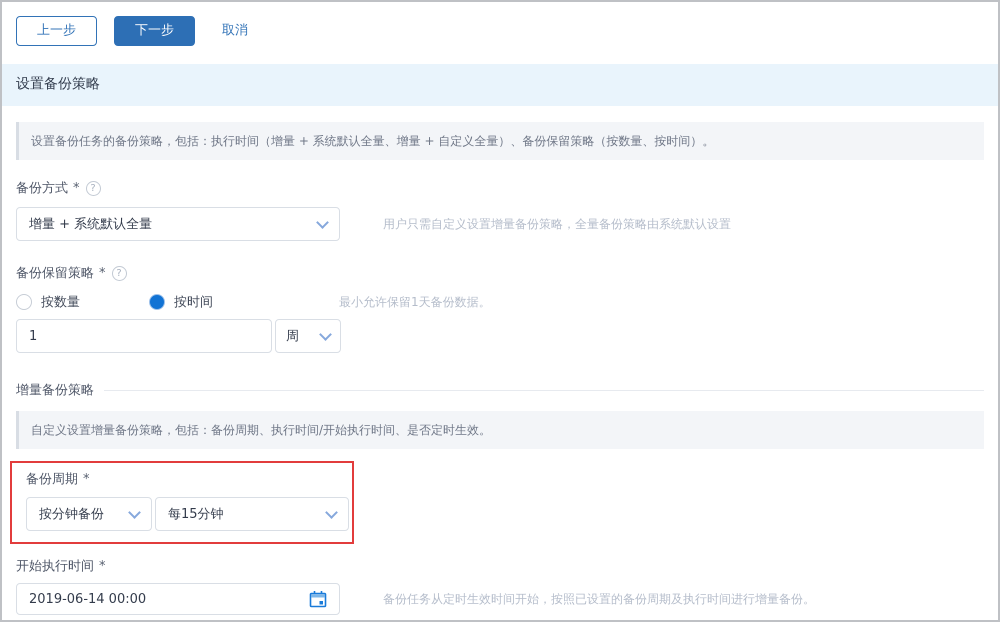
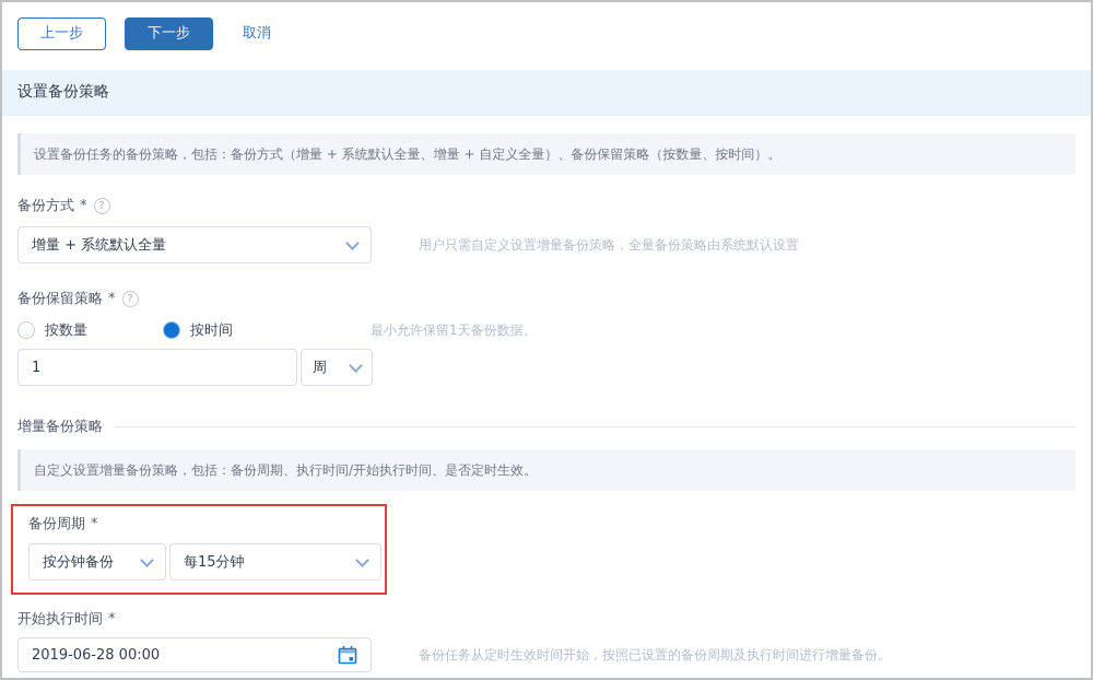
  上一步
  下一步
  取消
  设置备份策略
- 设置备份任务的备份策略，包括：执行时间（增量 + 系统默认全量、增量 + 自定义全量）、备份保留策略（按数量、按时间）。
+ 设置备份任务的备份策略，包括：备份方式（增量 + 系统默认全量、增量 + 自定义全量）、备份保留策略（按数量、按时间）。
  备份方式
  *
  ?
  增量 + 系统默认全量
  用户只需自定义设置增量备份策略，全量备份策略由系统默认设置
  备份保留策略
  *
  ?
  按数量
  按时间
  最小允许保留1天备份数据。
  1
  周
  增量备份策略
  自定义设置增量备份策略，包括：备份周期、执行时间/开始执行时间、是否定时生效。
  备份周期
  *
  按分钟备份
  每15分钟
  开始执行时间
  *
- 2019-06-14 00:00
+ 2019-06-28 00:00
  备份任务从定时生效时间开始，按照已设置的备份周期及执行时间进行增量备份。
